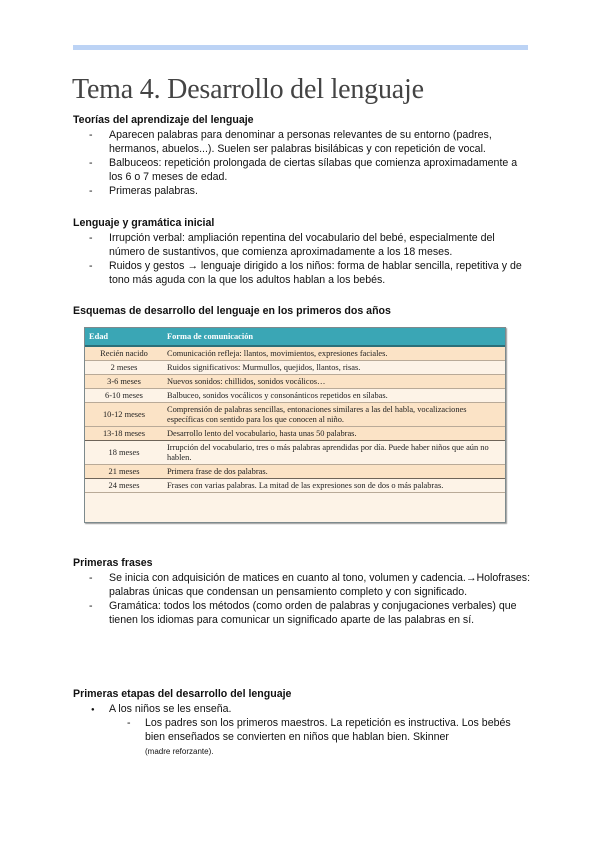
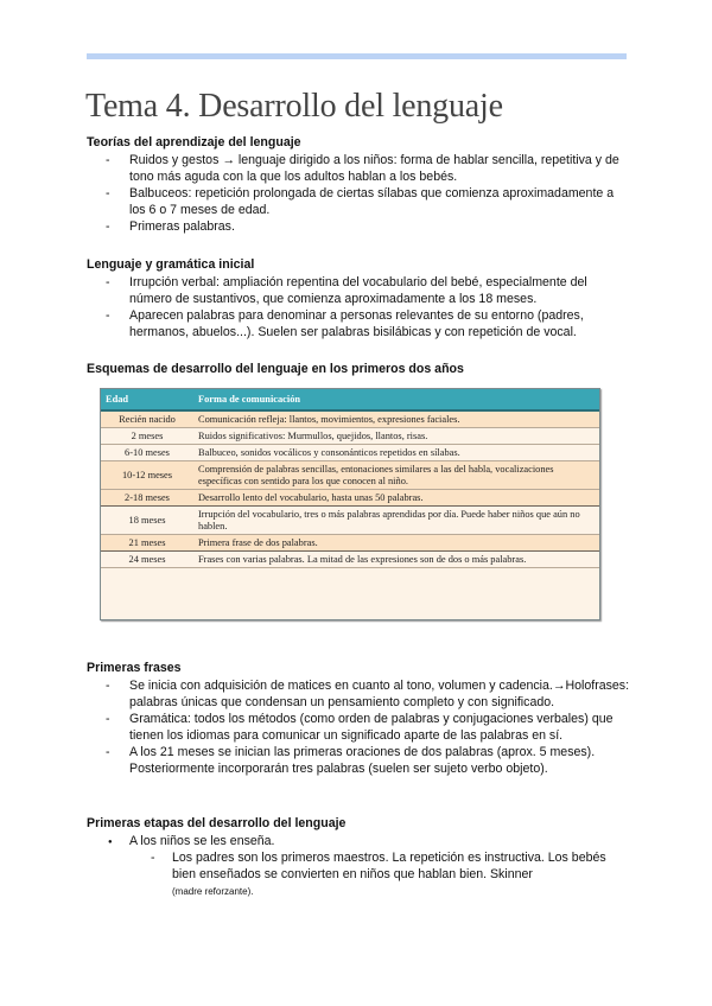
  Tema 4. Desarrollo del lenguaje
  Teorías del aprendizaje del lenguaje
- Aparecen palabras para denominar a personas relevantes de su entorno (padres, hermanos, abuelos...). Suelen ser palabras bisilábicas y con repetición de vocal.
+ Ruidos y gestos → lenguaje dirigido a los niños: forma de hablar sencilla, repetitiva y de tono más aguda con la que los adultos hablan a los bebés.
  Balbuceos: repetición prolongada de ciertas sílabas que comienza aproximadamente a los 6 o 7 meses de edad.
  Primeras palabras.
  Lenguaje y gramática inicial
  Irrupción verbal: ampliación repentina del vocabulario del bebé, especialmente del número de sustantivos, que comienza aproximadamente a los 18 meses.
- Ruidos y gestos → lenguaje dirigido a los niños: forma de hablar sencilla, repetitiva y de tono más aguda con la que los adultos hablan a los bebés.
+ Aparecen palabras para denominar a personas relevantes de su entorno (padres, hermanos, abuelos...). Suelen ser palabras bisilábicas y con repetición de vocal.
  Esquemas de desarrollo del lenguaje en los primeros dos años
  Edad	Forma de comunicación
  Recién nacido	Comunicación refleja: llantos, movimientos, expresiones faciales.
  2 meses	Ruidos significativos: Murmullos, quejidos, llantos, risas.
- 3-6 meses	Nuevos sonidos: chillidos, sonidos vocálicos…
  6-10 meses	Balbuceo, sonidos vocálicos y consonánticos repetidos en sílabas.
  10-12 meses	Comprensión de palabras sencillas, entonaciones similares a las del habla, vocalizaciones específicas con sentido para los que conocen al niño.
- 13-18 meses	Desarrollo lento del vocabulario, hasta unas 50 palabras.
+ 2-18 meses	Desarrollo lento del vocabulario, hasta unas 50 palabras.
  18 meses	Irrupción del vocabulario, tres o más palabras aprendidas por día. Puede haber niños que aún no hablen.
  21 meses	Primera frase de dos palabras.
  24 meses	Frases con varias palabras. La mitad de las expresiones son de dos o más palabras.
  Primeras frases
  Se inicia con adquisición de matices en cuanto al tono, volumen y cadencia.→Holofrases: palabras únicas que condensan un pensamiento completo y con significado.
  Gramática: todos los métodos (como orden de palabras y conjugaciones verbales) que tienen los idiomas para comunicar un significado aparte de las palabras en sí.
+ A los 21 meses se inician las primeras oraciones de dos palabras (aprox. 5 meses). Posteriormente incorporarán tres palabras (suelen ser sujeto verbo objeto).
  Primeras etapas del desarrollo del lenguaje
  A los niños se les enseña.
  Los padres son los primeros maestros. La repetición es instructiva. Los bebés bien enseñados se convierten en niños que hablan bien. Skinner
  (madre reforzante).
